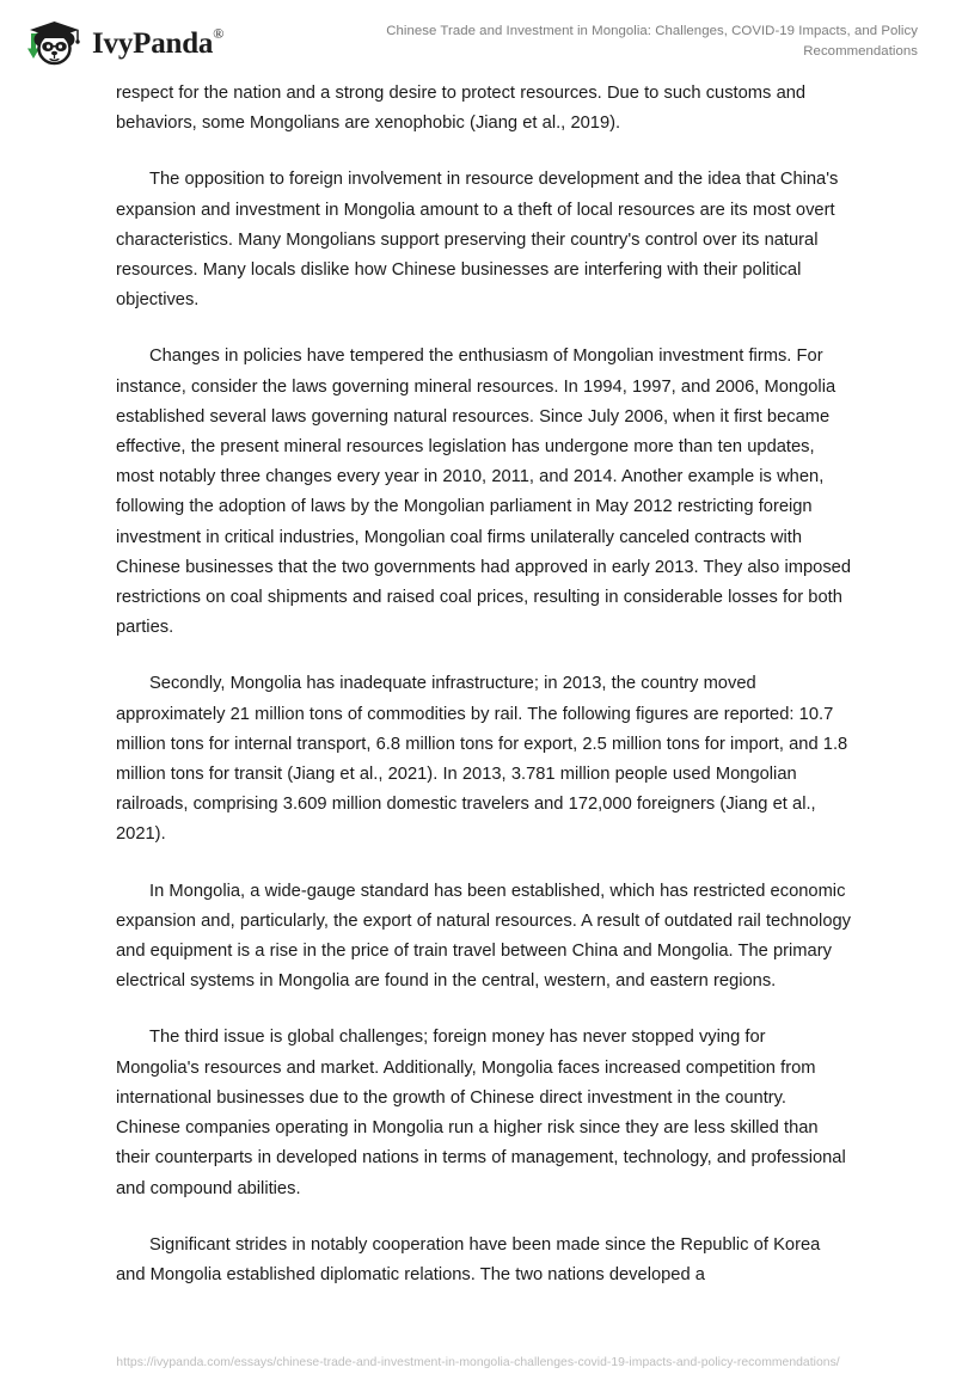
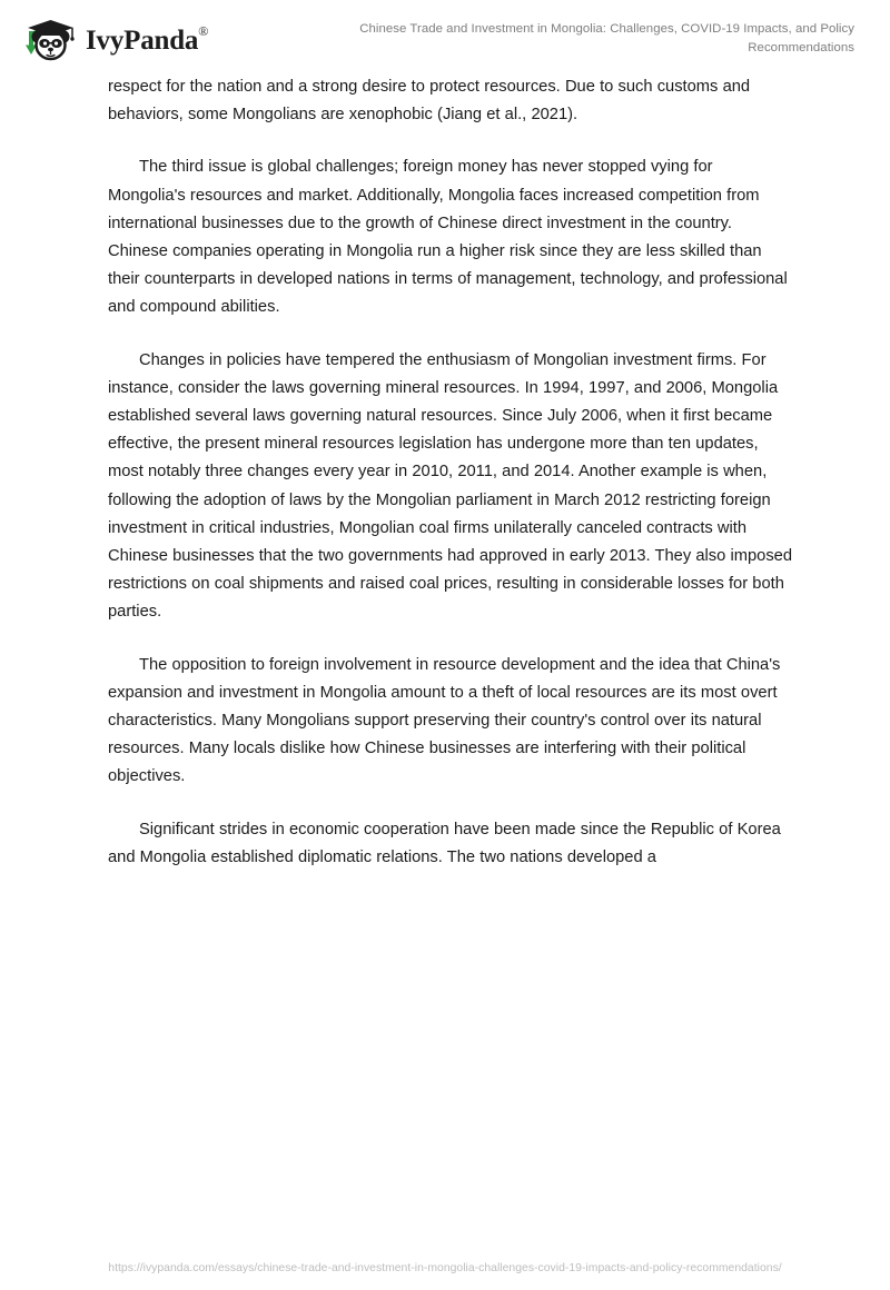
  IvyPanda®
  Chinese Trade and Investment in Mongolia: Challenges, COVID-19 Impacts, and Policy Recommendations
- respect for the nation and a strong desire to protect resources. Due to such customs and behaviors, some Mongolians are xenophobic (Jiang et al., 2019).
+ respect for the nation and a strong desire to protect resources. Due to such customs and behaviors, some Mongolians are xenophobic (Jiang et al., 2021).
- The opposition to foreign involvement in resource development and the idea that China's expansion and investment in Mongolia amount to a theft of local resources are its most overt characteristics. Many Mongolians support preserving their country's control over its natural resources. Many locals dislike how Chinese businesses are interfering with their political objectives.
+ The third issue is global challenges; foreign money has never stopped vying for Mongolia's resources and market. Additionally, Mongolia faces increased competition from international businesses due to the growth of Chinese direct investment in the country. Chinese companies operating in Mongolia run a higher risk since they are less skilled than their counterparts in developed nations in terms of management, technology, and professional and compound abilities.
- Changes in policies have tempered the enthusiasm of Mongolian investment firms. For instance, consider the laws governing mineral resources. In 1994, 1997, and 2006, Mongolia established several laws governing natural resources. Since July 2006, when it first became effective, the present mineral resources legislation has undergone more than ten updates, most notably three changes every year in 2010, 2011, and 2014. Another example is when, following the adoption of laws by the Mongolian parliament in May 2012 restricting foreign investment in critical industries, Mongolian coal firms unilaterally canceled contracts with Chinese businesses that the two governments had approved in early 2013. They also imposed restrictions on coal shipments and raised coal prices, resulting in considerable losses for both parties.
+ Changes in policies have tempered the enthusiasm of Mongolian investment firms. For instance, consider the laws governing mineral resources. In 1994, 1997, and 2006, Mongolia established several laws governing natural resources. Since July 2006, when it first became effective, the present mineral resources legislation has undergone more than ten updates, most notably three changes every year in 2010, 2011, and 2014. Another example is when, following the adoption of laws by the Mongolian parliament in March 2012 restricting foreign investment in critical industries, Mongolian coal firms unilaterally canceled contracts with Chinese businesses that the two governments had approved in early 2013. They also imposed restrictions on coal shipments and raised coal prices, resulting in considerable losses for both parties.
- Secondly, Mongolia has inadequate infrastructure; in 2013, the country moved approximately 21 million tons of commodities by rail. The following figures are reported: 10.7 million tons for internal transport, 6.8 million tons for export, 2.5 million tons for import, and 1.8 million tons for transit (Jiang et al., 2021). In 2013, 3.781 million people used Mongolian railroads, comprising 3.609 million domestic travelers and 172,000 foreigners (Jiang et al., 2021).
- In Mongolia, a wide-gauge standard has been established, which has restricted economic expansion and, particularly, the export of natural resources. A result of outdated rail technology and equipment is a rise in the price of train travel between China and Mongolia. The primary electrical systems in Mongolia are found in the central, western, and eastern regions.
- The third issue is global challenges; foreign money has never stopped vying for Mongolia's resources and market. Additionally, Mongolia faces increased competition from international businesses due to the growth of Chinese direct investment in the country. Chinese companies operating in Mongolia run a higher risk since they are less skilled than their counterparts in developed nations in terms of management, technology, and professional and compound abilities.
+ The opposition to foreign involvement in resource development and the idea that China's expansion and investment in Mongolia amount to a theft of local resources are its most overt characteristics. Many Mongolians support preserving their country's control over its natural resources. Many locals dislike how Chinese businesses are interfering with their political objectives.
- Significant strides in notably cooperation have been made since the Republic of Korea and Mongolia established diplomatic relations. The two nations developed a
+ Significant strides in economic cooperation have been made since the Republic of Korea and Mongolia established diplomatic relations. The two nations developed a
  https://ivypanda.com/essays/chinese-trade-and-investment-in-mongolia-challenges-covid-19-impacts-and-policy-recommendations/
